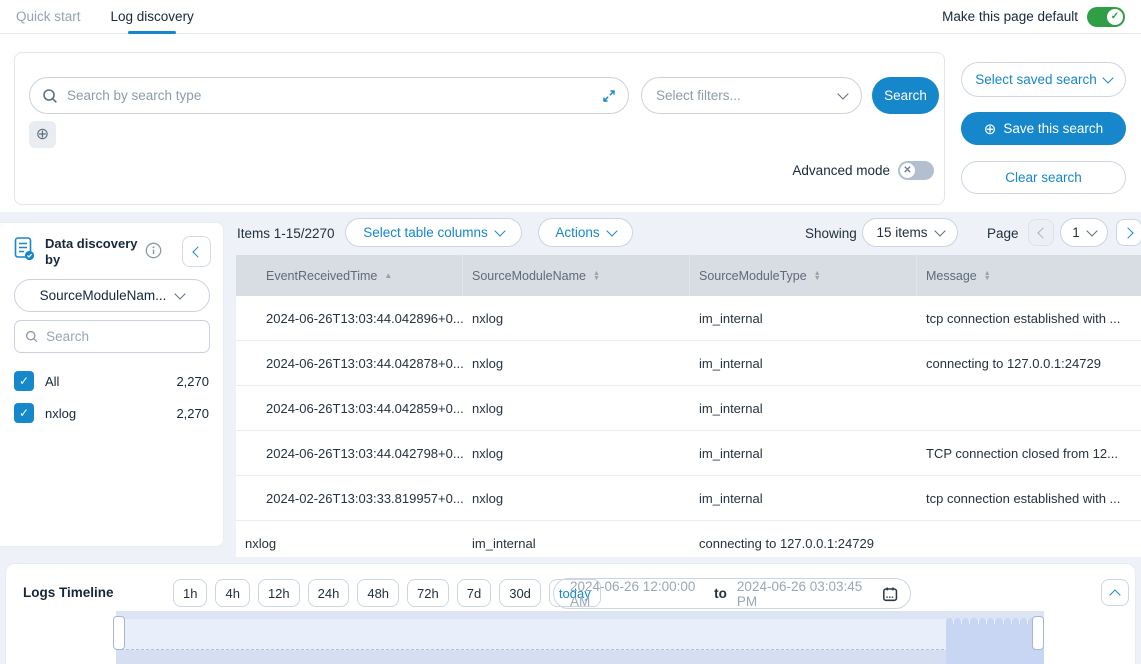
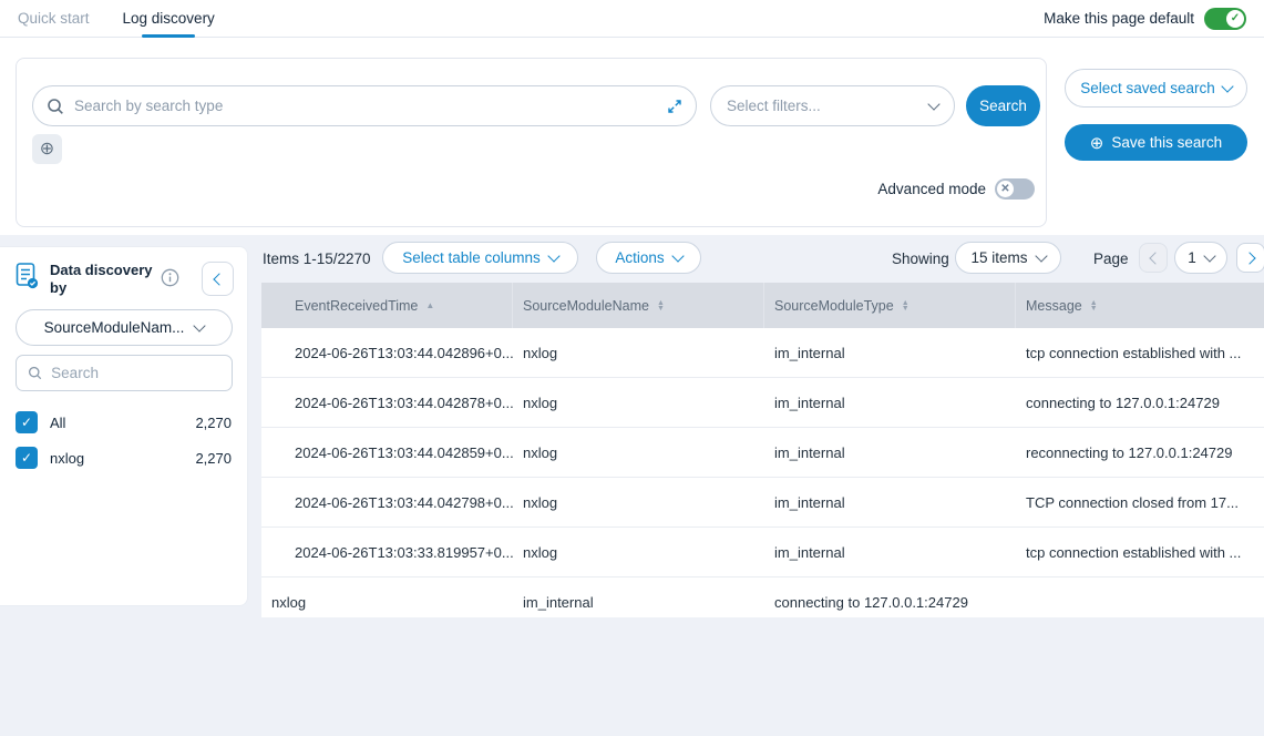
  Quick start
  Log discovery
  Make this page default
  ✓
  Search by search type
  Select filters...
  Search
  ⊕
  Advanced mode
  ✕
  Select saved search
  ⊕
  Save this search
- Clear search
  Data discovery by
  SourceModuleNam...
  Search
  ✓
  All
  2,270
  ✓
  nxlog
  2,270
  Items 1-15/2270
  Select table columns
  Actions
  Showing
  15 items
  Page
  1
  EventReceivedTime
  ▲
  SourceModuleName
  SourceModuleType
  Message
  2024-06-26T13:03:44.042896+0...
  nxlog
  im_internal
  tcp connection established with ...
  2024-06-26T13:03:44.042878+0...
  nxlog
  im_internal
  connecting to 127.0.0.1:24729
  2024-06-26T13:03:44.042859+0...
  nxlog
  im_internal
+ reconnecting to 127.0.0.1:24729
  2024-06-26T13:03:44.042798+0...
  nxlog
  im_internal
- TCP connection closed from 12...
+ TCP connection closed from 17...
- 2024-02-26T13:03:33.819957+0...
+ 2024-06-26T13:03:33.819957+0...
  nxlog
  im_internal
  tcp connection established with ...
  nxlog
  im_internal
  connecting to 127.0.0.1:24729
- Logs Timeline
- 1h
- 4h
- 12h
- 24h
- 48h
- 72h
- 7d
- 30d
- today
- 2024-06-26 12:00:00 AM
- to
- 2024-06-26 03:03:45 PM
